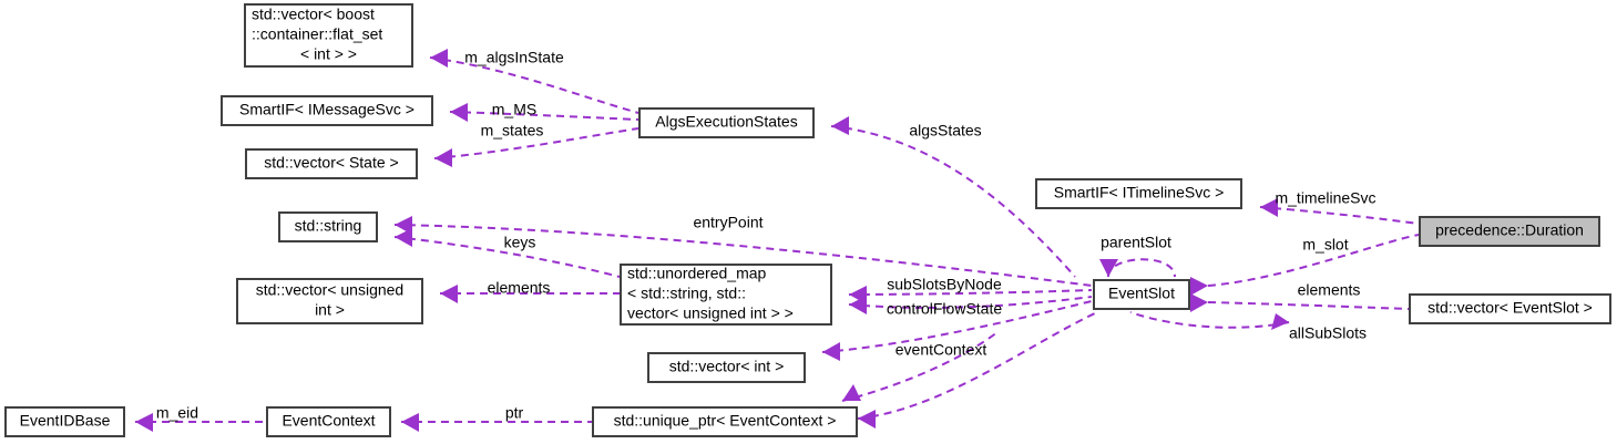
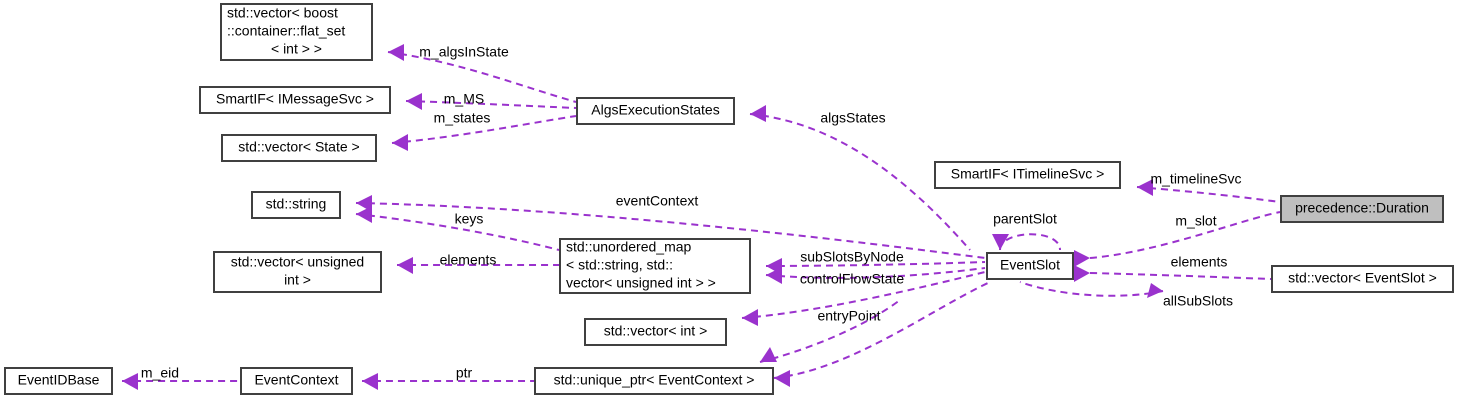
  std::vector< boost
  ::container::flat_set
  < int > >
  SmartIF< IMessageSvc >
  std::vector< State >
  std::string
  std::vector< unsigned
  int >
  AlgsExecutionStates
  std::unordered_map
  < std::string, std::
  vector< unsigned int > >
  std::vector< int >
  EventSlot
  SmartIF< ITimelineSvc >
  precedence::Duration
  std::vector< EventSlot >
  EventIDBase
  EventContext
  std::unique_ptr< EventContext >
  m_algsInState
  m_MS
  m_states
  algsStates
- entryPoint
+ eventContext
  keys
  elements
  subSlotsByNode
  controlFlowState
- eventContext
+ entryPoint
  parentSlot
  m_timelineSvc
  m_slot
  elements
  allSubSlots
  m_eid
  ptr
